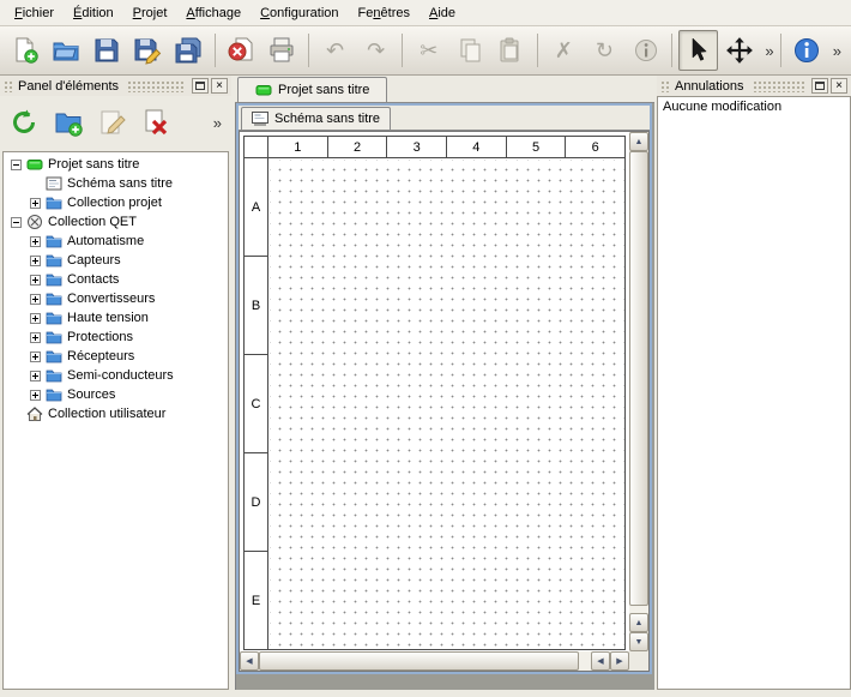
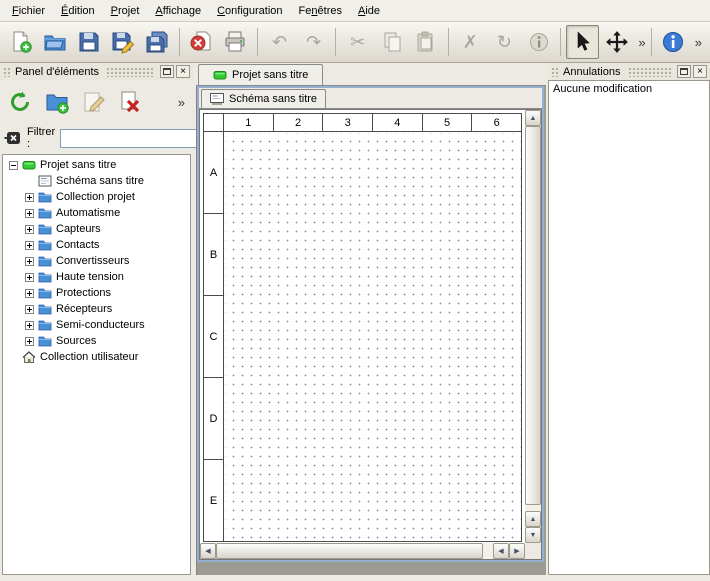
  Fichier
  Édition
  Projet
  Affichage
  Configuration
  Fenêtres
  Aide
  ↶
  ↷
  ✂
  ✗
  ↻
  »
  »
  Panel d'éléments
  ×
  »
+ Filtrer :
  Projet sans titre
  Schéma sans titre
  Collection projet
- Collection QET
  Automatisme
  Capteurs
  Contacts
  Convertisseurs
  Haute tension
  Protections
  Récepteurs
  Semi-conducteurs
  Sources
  Collection utilisateur
  Projet sans titre
  Schéma sans titre
  1
  2
  3
  4
  5
  6
  A
  B
  C
  D
  E
  Annulations
  ×
  Aucune modification
